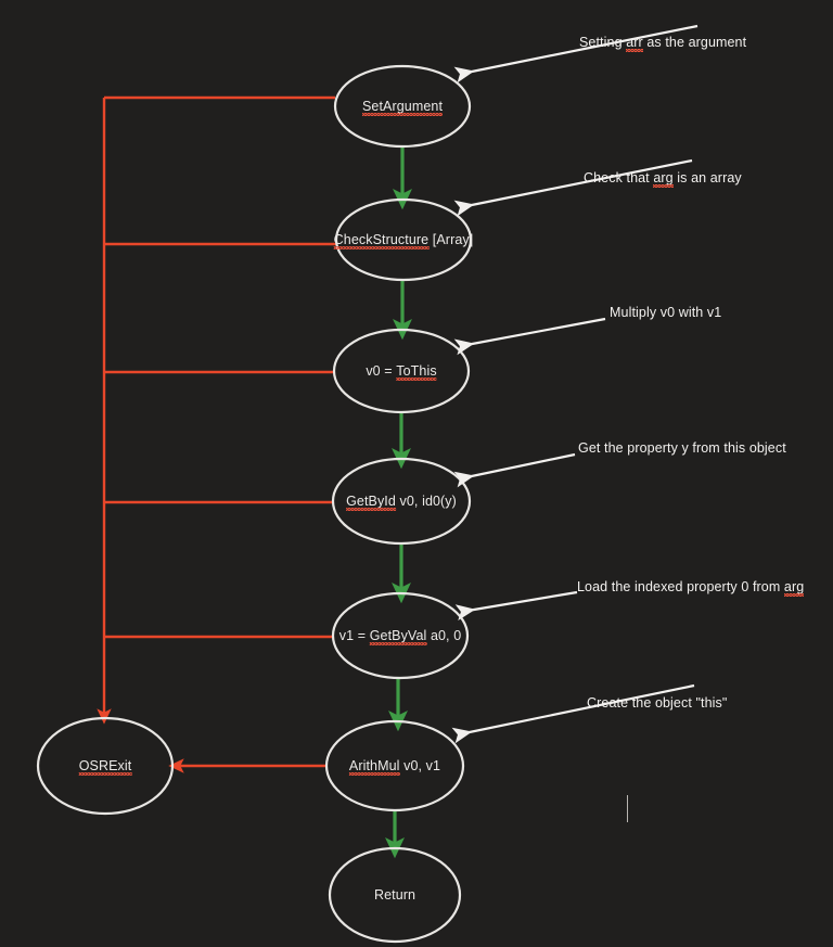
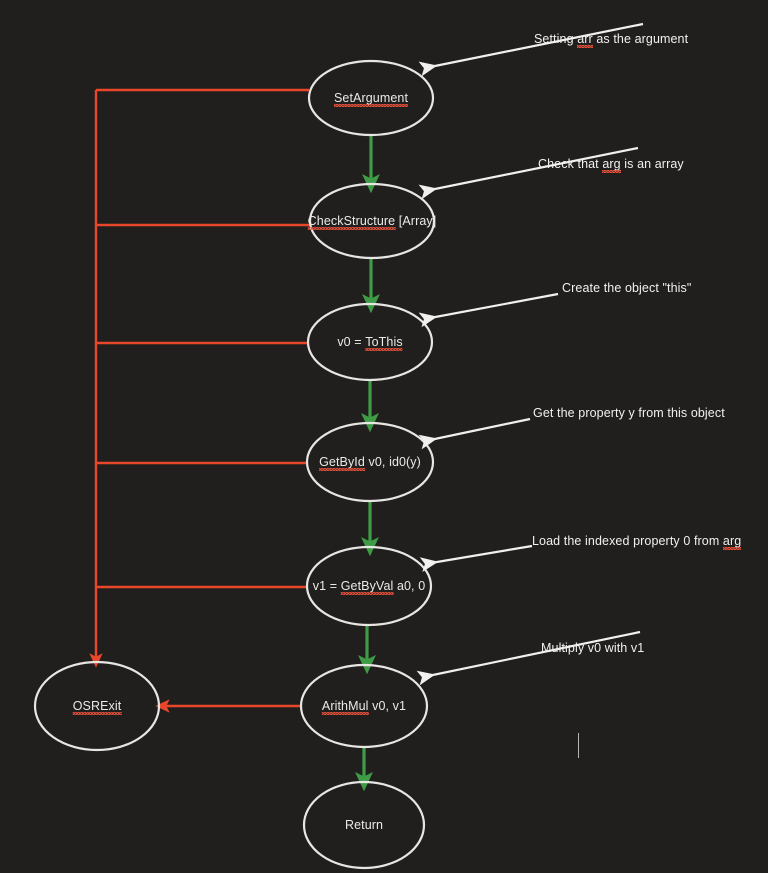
  SetArgument
  CheckStructure [Array]
  v0 = ToThis
  GetById v0, id0(y)
  v1 = GetByVal a0, 0
  ArithMul v0, v1
  Return
  OSRExit
  Setting arr as the argument
  Check that arg is an array
- Multiply v0 with v1
+ Create the object "this"
  Get the property y from this object
  Load the indexed property 0 from arg
- Create the object "this"
+ Multiply v0 with v1
